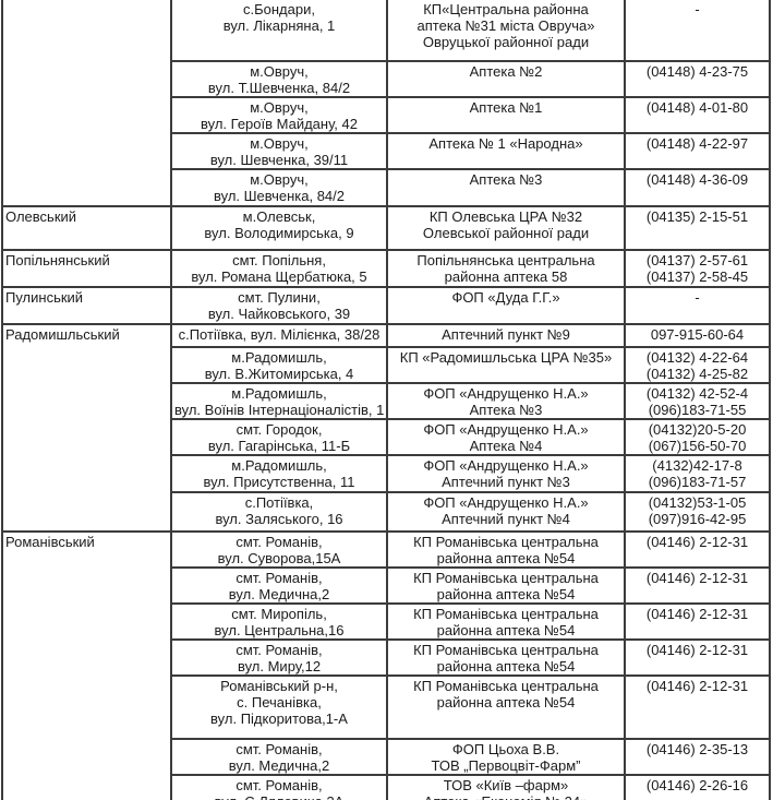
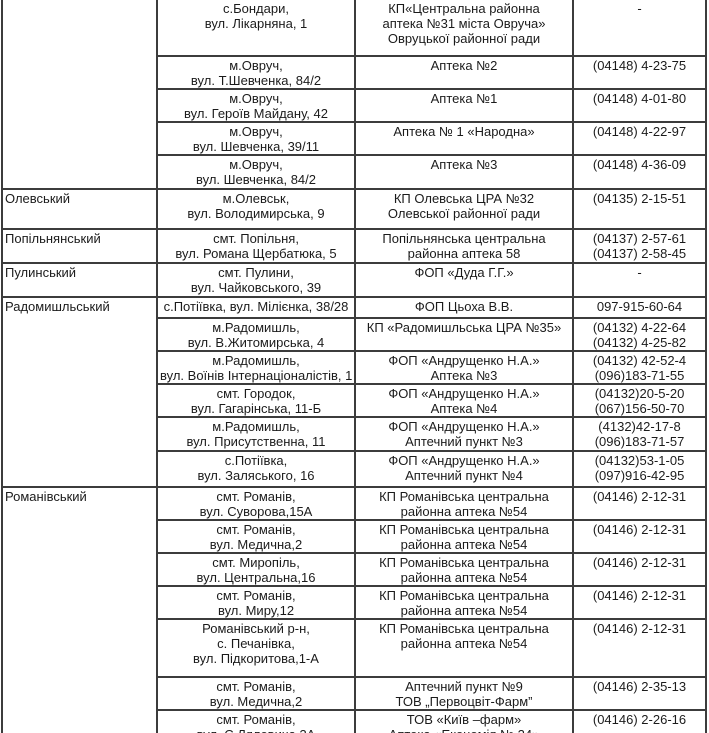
  	с.Бондари,вул. Лікарняна, 1	КП«Центральна районнааптека №31 міста Овруча»Овруцької районної ради	-
  м.Овруч,вул. Т.Шевченка, 84/2	Аптека №2	(04148) 4-23-75
  м.Овруч,вул. Героїв Майдану, 42	Аптека №1	(04148) 4-01-80
  м.Овруч,вул. Шевченка, 39/11	Аптека № 1 «Народна»	(04148) 4-22-97
  м.Овруч,вул. Шевченка, 84/2	Аптека №3	(04148) 4-36-09
  Олевський	м.Олевськ,вул. Володимирська, 9	КП Олевська ЦРА №32Олевської районної ради	(04135) 2-15-51
  Попільнянський	смт. Попільня,вул. Романа Щербатюка, 5	Попільнянська центральнарайонна аптека 58	(04137) 2-57-61(04137) 2-58-45
  Пулинський	смт. Пулини,вул. Чайковського, 39	ФОП «Дуда Г.Г.»	-
- Радомишльський	с.Потіївка, вул. Мілієнка, 38/28	Аптечний пункт №9	097-915-60-64
+ Радомишльський	с.Потіївка, вул. Мілієнка, 38/28	ФОП Цьоха В.В.	097-915-60-64
  м.Радомишль,вул. В.Житомирська, 4	КП «Радомишльська ЦРА №35»	(04132) 4-22-64(04132) 4-25-82
  м.Радомишль,вул. Воїнів Інтернаціоналістів, 1	ФОП «Андрущенко Н.А.»Аптека №3	(04132) 42-52-4(096)183-71-55
  смт. Городок,вул. Гагарінська, 11-Б	ФОП «Андрущенко Н.А.»Аптека №4	(04132)20-5-20(067)156-50-70
  м.Радомишль,вул. Присутственна, 11	ФОП «Андрущенко Н.А.»Аптечний пункт №3	(4132)42-17-8(096)183-71-57
  с.Потіївка,вул. Заляського, 16	ФОП «Андрущенко Н.А.»Аптечний пункт №4	(04132)53-1-05(097)916-42-95
  Романівський	смт. Романів,вул. Суворова,15А	КП Романівська центральнарайонна аптека №54	(04146) 2-12-31
  смт. Романів,вул. Медична,2	КП Романівська центральнарайонна аптека №54	(04146) 2-12-31
  смт. Миропіль,вул. Центральна,16	КП Романівська центральнарайонна аптека №54	(04146) 2-12-31
  смт. Романів,вул. Миру,12	КП Романівська центральнарайонна аптека №54	(04146) 2-12-31
  Романівський р-н,с. Печанівка,вул. Підкоритова,1-А	КП Романівська центральнарайонна аптека №54	(04146) 2-12-31
- смт. Романів,вул. Медична,2	ФОП Цьоха В.В.ТОВ „Первоцвіт-Фарм”	(04146) 2-35-13
+ смт. Романів,вул. Медична,2	Аптечний пункт №9ТОВ „Первоцвіт-Фарм”	(04146) 2-35-13
